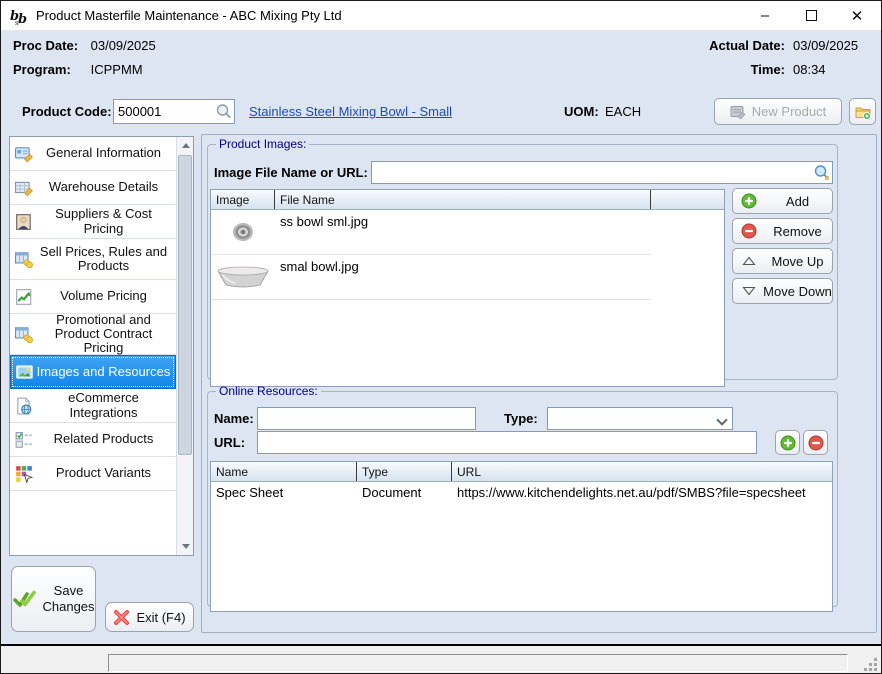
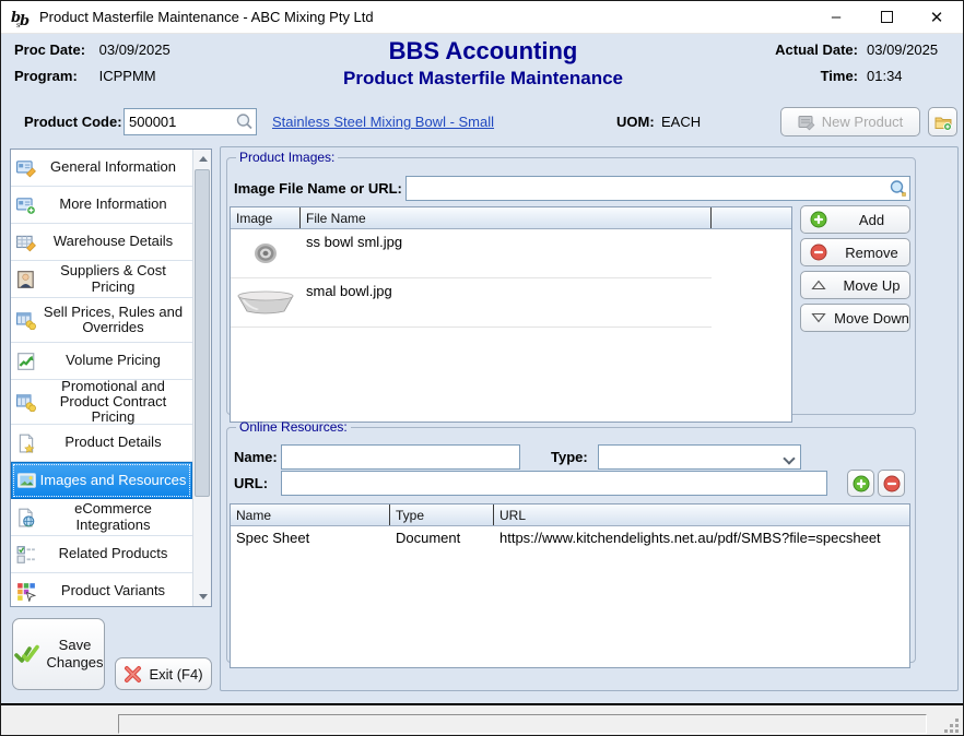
  b
  b
  s
  Product Masterfile Maintenance - ABC Mixing Pty Ltd
  –
  ✕
  Proc Date: 03/09/2025
  Program: ICPPMM
+ BBS Accounting
+ Product Masterfile Maintenance
  Actual Date:
  03/09/2025
  Time:
- 08:34
+ 01:34
  Product Code:
  500001
  Stainless Steel Mixing Bowl - Small
  UOM:
  EACH
  New Product
  General Information
+ More Information
  Warehouse Details
  Suppliers & Cost Pricing
- Sell Prices, Rules and Products
+ Sell Prices, Rules and Overrides
  Volume Pricing
  Promotional and Product Contract Pricing
+ Product Details
  Images and Resources
  eCommerce Integrations
  Related Products
  Product Variants
  Product Images:
  Image File Name or URL:
  Image
  File Name
  ss bowl sml.jpg
  smal bowl.jpg
  Add
  Remove
  Move Up
  Move Down
  Online Resources:
  Name:
  Type:
  URL:
  Name
  Type
  URL
  Spec Sheet
  Document
  https://www.kitchendelights.net.au/pdf/SMBS?file=specsheet
  Save Changes
  Exit (F4)
